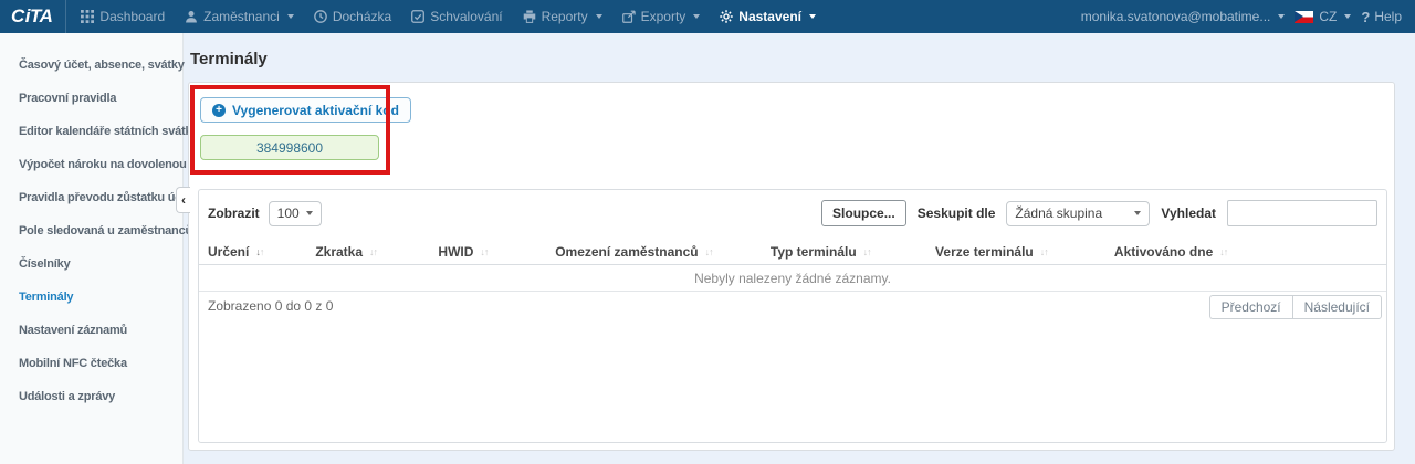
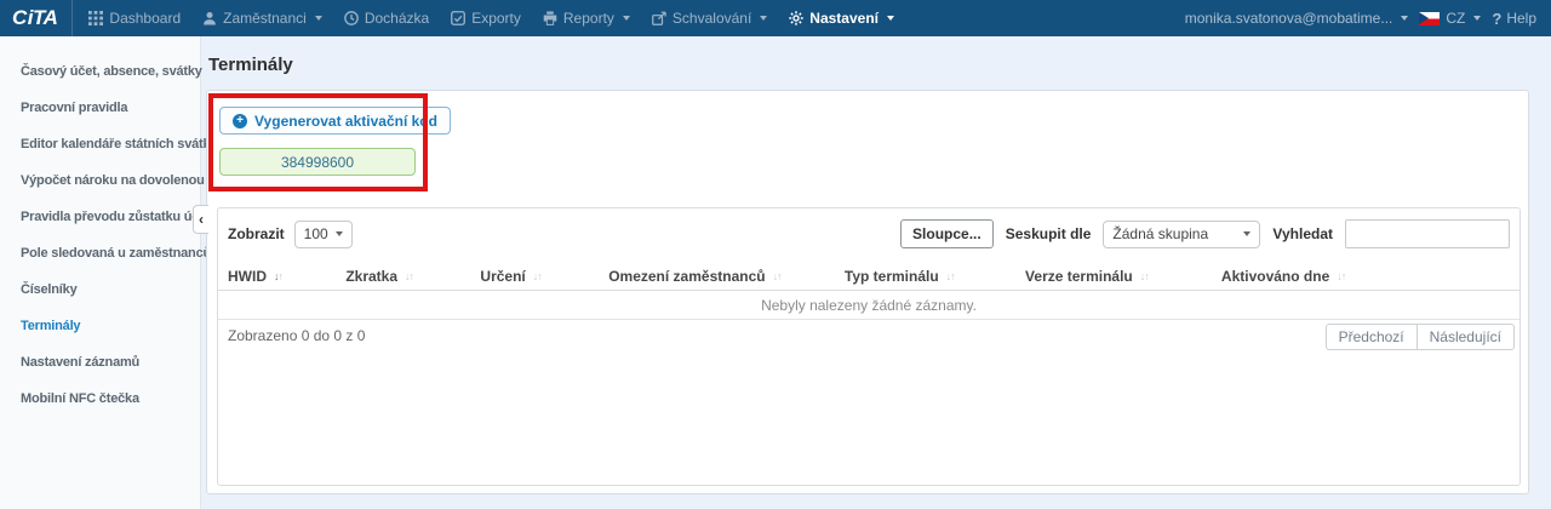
  C
  iTA
  Dashboard
  Zaměstnanci
  Docházka
- Schvalování
+ Exporty
  Reporty
- Exporty
+ Schvalování
  Nastavení
  monika.svatonova@mobatime...
  CZ
  ?
  Help
  Časový účet, absence, svátky
  Pracovní pravidla
  Editor kalendáře státních svát
  Výpočet nároku na dovolenou
  Pravidla převodu zůstatku ú
  Pole sledovaná u zaměstnanc
  Číselníky
  Terminály
  Nastavení záznamů
  Mobilní NFC čtečka
- Události a zprávy
  Terminály
  +
  Vygenerovat aktivační kód
  384998600
  ‹
  Zobrazit
  100
  Sloupce...
  Seskupit dle
  Žádná skupina
  Vyhledat
- Určení
+ HWID
  ↓↑
  Zkratka
  ↓↑
- HWID
+ Určení
  ↓↑
  Omezení zaměstnanců
  ↓↑
  Typ terminálu
  ↓↑
  Verze terminálu
  ↓↑
  Aktivováno dne
  ↓↑
  Nebyly nalezeny žádné záznamy.
  Zobrazeno 0 do 0 z 0
  Předchozí
  Následující
